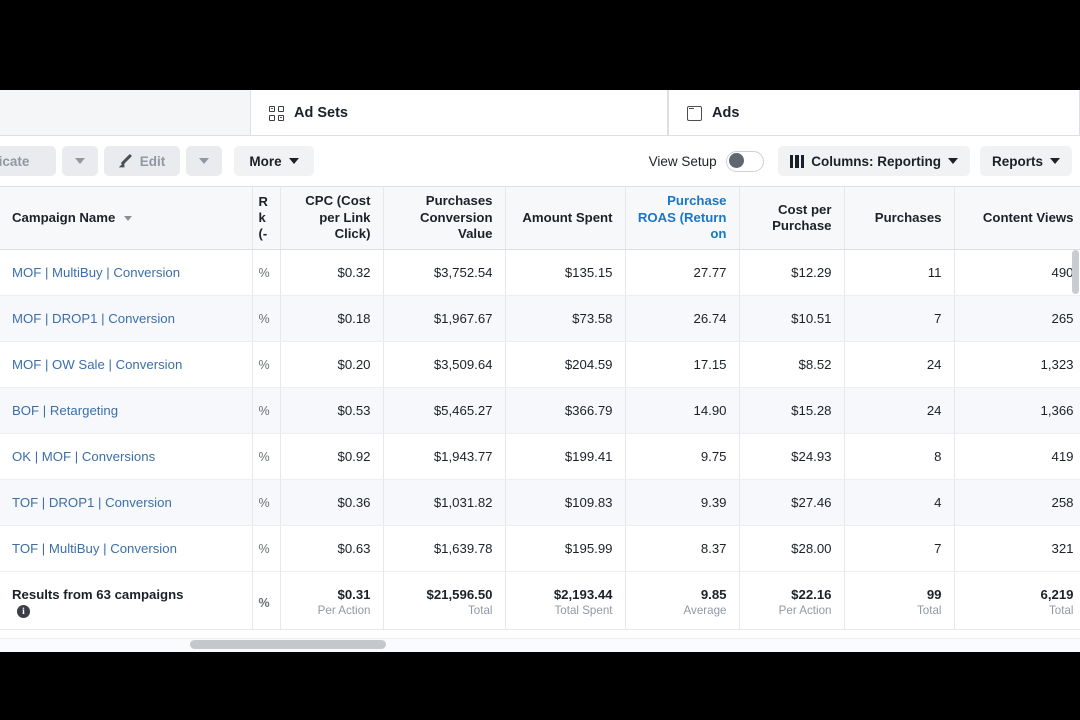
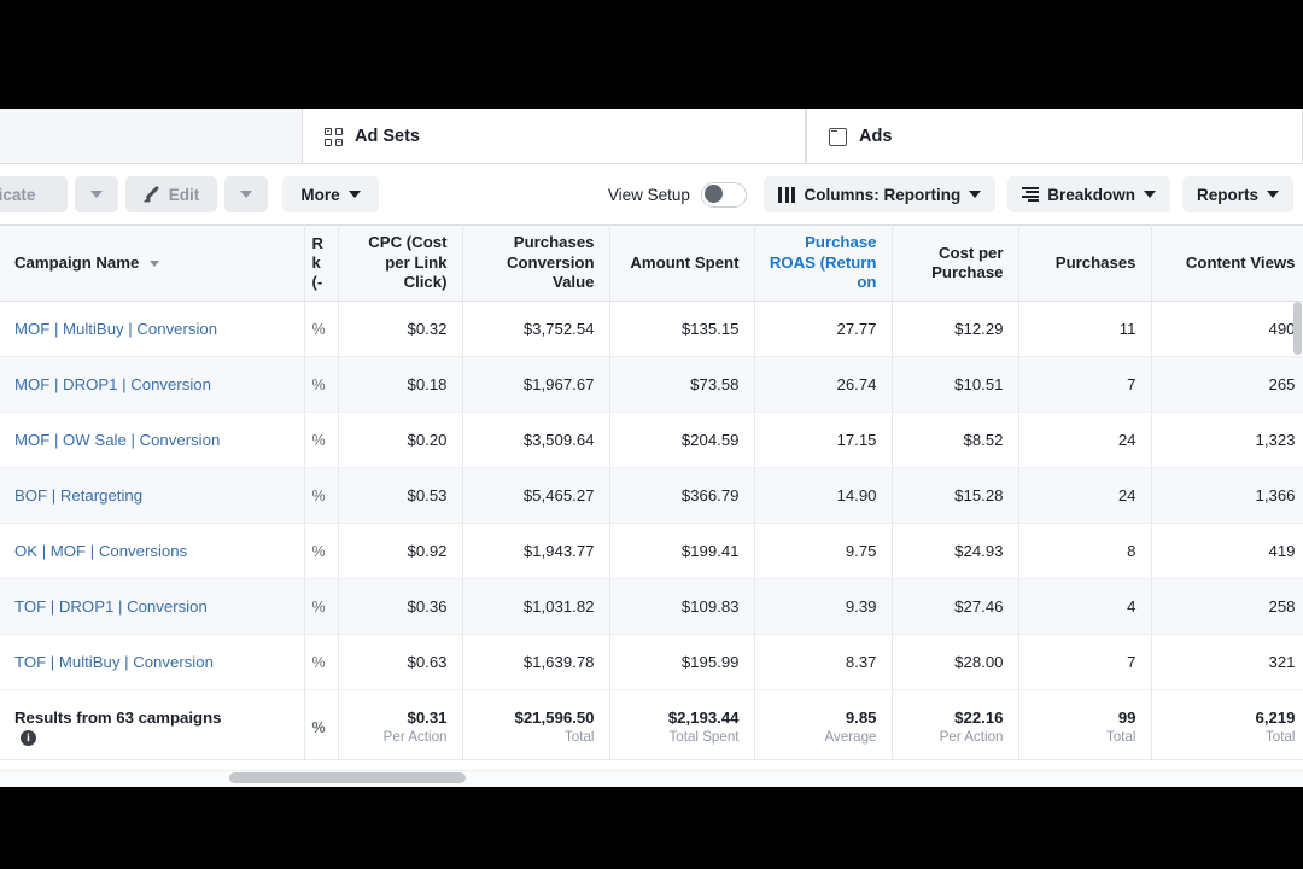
  Ad Sets
  Ads
  Edit
  More
  View Setup
  Columns: Reporting
+ Breakdown
  Reports
  Campaign Name	Rk(-	CPC (Cost per Link Click)	Purchases Conversion Value	Amount Spent	Purchase ROAS (Return on	Cost per Purchase	Purchases	Content Views
  MOF | MultiBuy | Conversion	%	$0.32	$3,752.54	$135.15	27.77	$12.29	11	490
  MOF | DROP1 | Conversion	%	$0.18	$1,967.67	$73.58	26.74	$10.51	7	265
  MOF | OW Sale | Conversion	%	$0.20	$3,509.64	$204.59	17.15	$8.52	24	1,323
  BOF | Retargeting	%	$0.53	$5,465.27	$366.79	14.90	$15.28	24	1,366
  OK | MOF | Conversions	%	$0.92	$1,943.77	$199.41	9.75	$24.93	8	419
  TOF | DROP1 | Conversion	%	$0.36	$1,031.82	$109.83	9.39	$27.46	4	258
  TOF | MultiBuy | Conversion	%	$0.63	$1,639.78	$195.99	8.37	$28.00	7	321
  Results from 63 campaigns i	%	$0.31 Per Action	$21,596.50 Total	$2,193.44 Total Spent	9.85 Average	$22.16 Per Action	99 Total	6,219 Total
